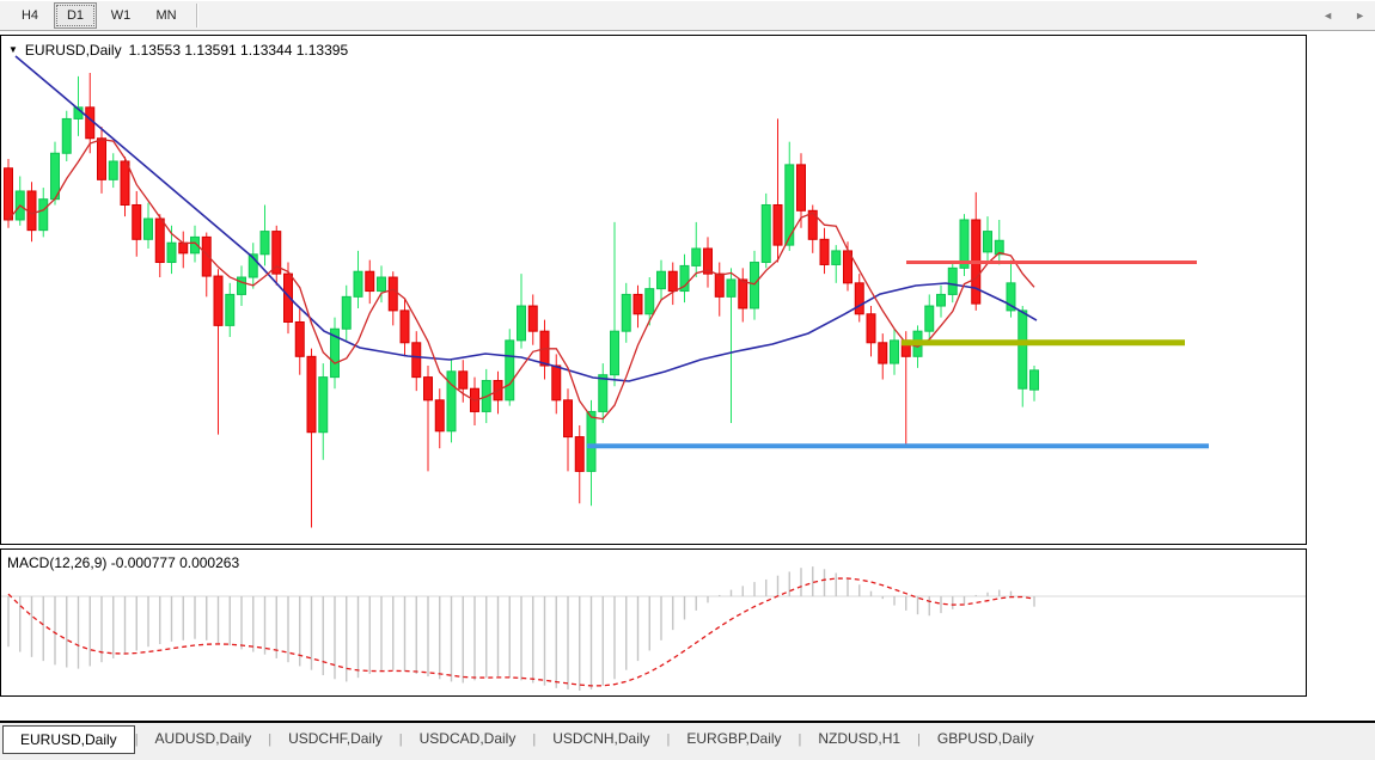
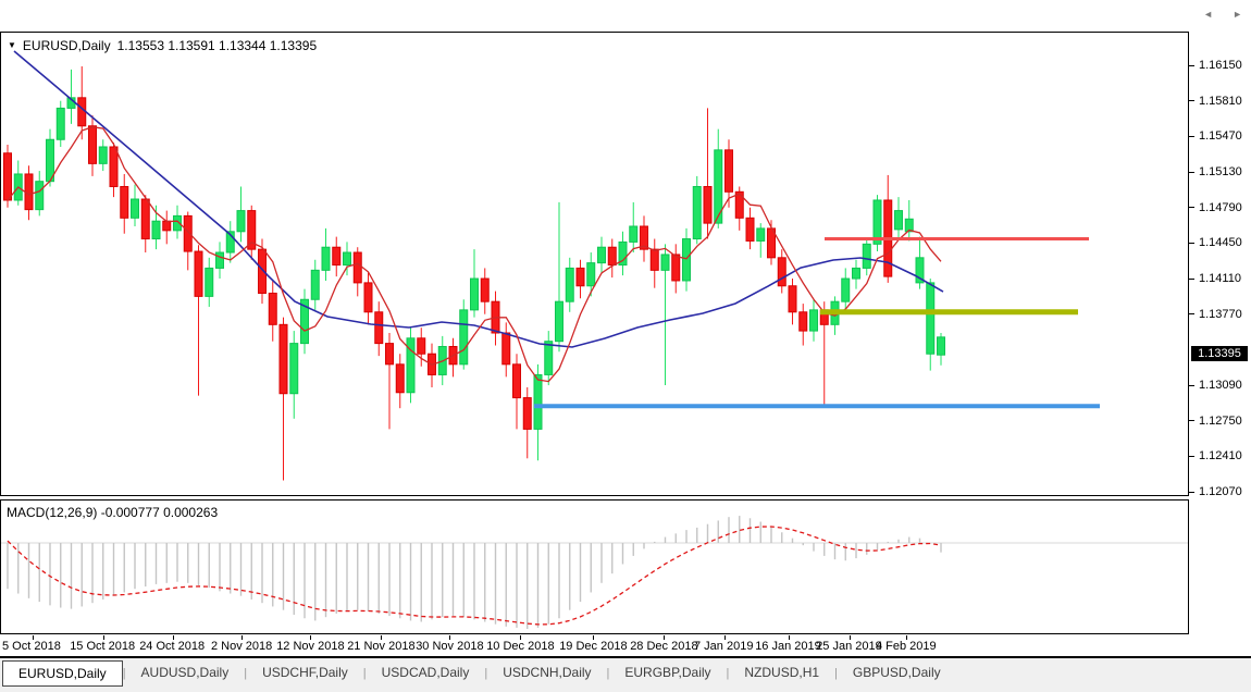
- H4
- D1
- W1
- MN
  ▼
  EURUSD,Daily
  1.13553 1.13591 1.13344 1.13395
  MACD(12,26,9) -0.000777 0.000263
+ 1.16150
+ 1.15810
+ 1.15470
+ 1.15130
+ 1.14790
+ 1.14450
+ 1.14110
+ 1.13770
+ 1.13090
+ 1.12750
+ 1.12410
+ 1.12070
+ 1.13395
+ 5 Oct 2018
+ 15 Oct 2018
+ 24 Oct 2018
+ 2 Nov 2018
+ 12 Nov 2018
+ 21 Nov 2018
+ 30 Nov 2018
+ 10 Dec 2018
+ 19 Dec 2018
+ 28 Dec 2018
+ 7 Jan 2019
+ 16 Jan 2019
+ 25 Jan 2019
+ 4 Feb 2019
  EURUSD,Daily
  |
  AUDUSD,Daily
  |
  USDCHF,Daily
  |
  USDCAD,Daily
  |
  USDCNH,Daily
  |
  EURGBP,Daily
  |
  NZDUSD,H1
  |
  GBPUSD,Daily
  ◄
  ►
